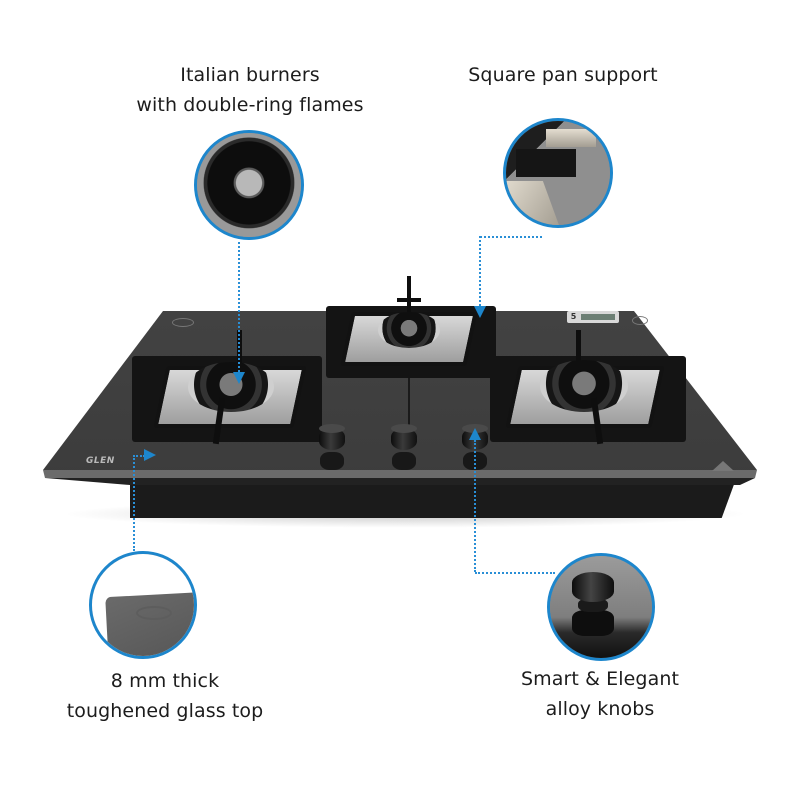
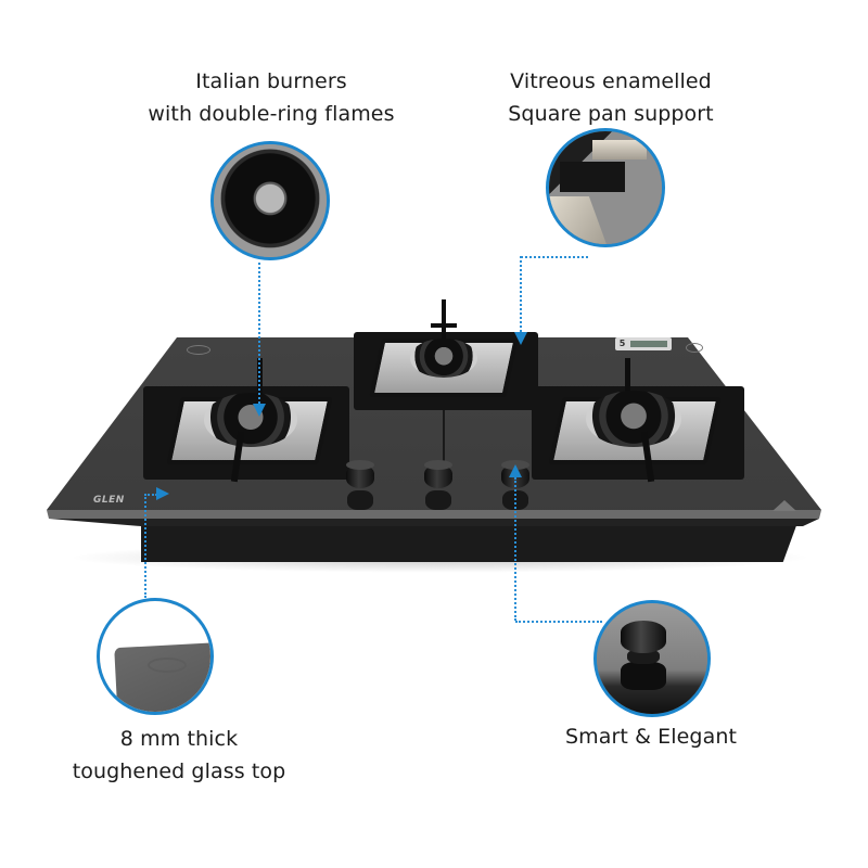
  Italian burners
  with double-ring flames
+ Vitreous enamelled
  Square pan support
  8 mm thick
  toughened glass top
  Smart & Elegant
- alloy knobs
  5
  GLEN
